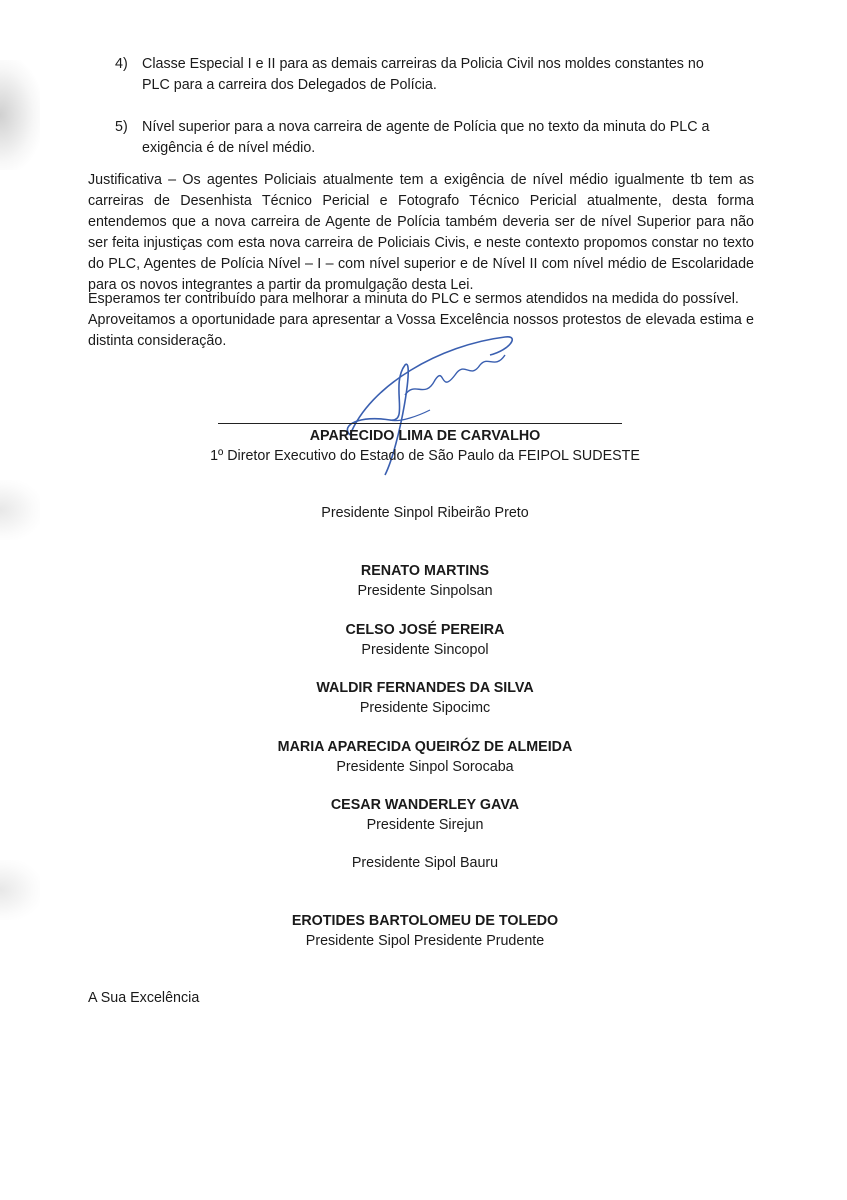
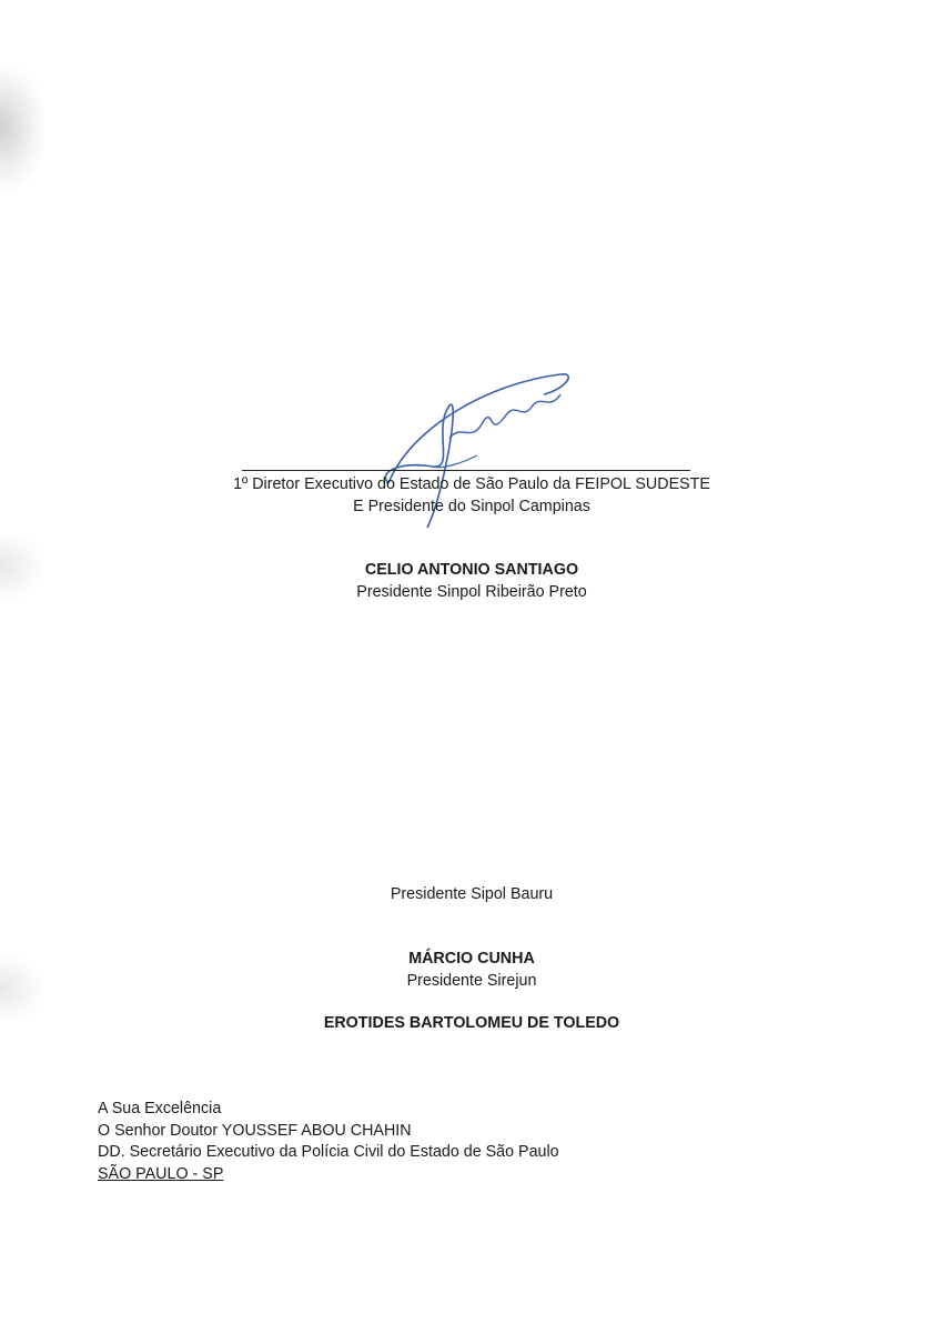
- 4)
- Classe Especial I e II para as demais carreiras da Policia Civil nos moldes constantes no PLC para a carreira dos Delegados de Polícia.
- 5)
- Nível superior para a nova carreira de agente de Polícia que no texto da minuta do PLC a exigência é de nível médio.
- Justificativa – Os agentes Policiais atualmente tem a exigência de nível médio igualmente tb tem as carreiras de Desenhista Técnico Pericial e Fotografo Técnico Pericial atualmente, desta forma entendemos que a nova carreira de Agente de Polícia também deveria ser de nível Superior para não ser feita injustiças com esta nova carreira de Policiais Civis, e neste contexto propomos constar no texto do PLC, Agentes de Polícia Nível – I – com nível superior e de Nível II com nível médio de Escolaridade para os novos integrantes a partir da promulgação desta Lei.
- Esperamos ter contribuído para melhorar a minuta do PLC e sermos atendidos na medida do possível.
- Aproveitamos a oportunidade para apresentar a Vossa Excelência nossos protestos de elevada estima e distinta consideração.
- APARECIDO LIMA DE CARVALHO
  1º Diretor Executivo do Estado de São Paulo da FEIPOL SUDESTE
+ E Presidente do Sinpol Campinas
+ CELIO ANTONIO SANTIAGO
  Presidente Sinpol Ribeirão Preto
- RENATO MARTINS
- Presidente Sinpolsan
- CELSO JOSÉ PEREIRA
- Presidente Sincopol
- WALDIR FERNANDES DA SILVA
- Presidente Sipocimc
- MARIA APARECIDA QUEIRÓZ DE ALMEIDA
- Presidente Sinpol Sorocaba
- CESAR WANDERLEY GAVA
- Presidente Sirejun
+ Presidente Sipol Bauru
+ MÁRCIO CUNHA
- Presidente Sipol Bauru
+ Presidente Sirejun
  EROTIDES BARTOLOMEU DE TOLEDO
- Presidente Sipol Presidente Prudente
  A Sua Excelência
+ O Senhor Doutor YOUSSEF ABOU CHAHIN
+ DD. Secretário Executivo da Polícia Civil do Estado de São Paulo
+ SÃO PAULO - SP
